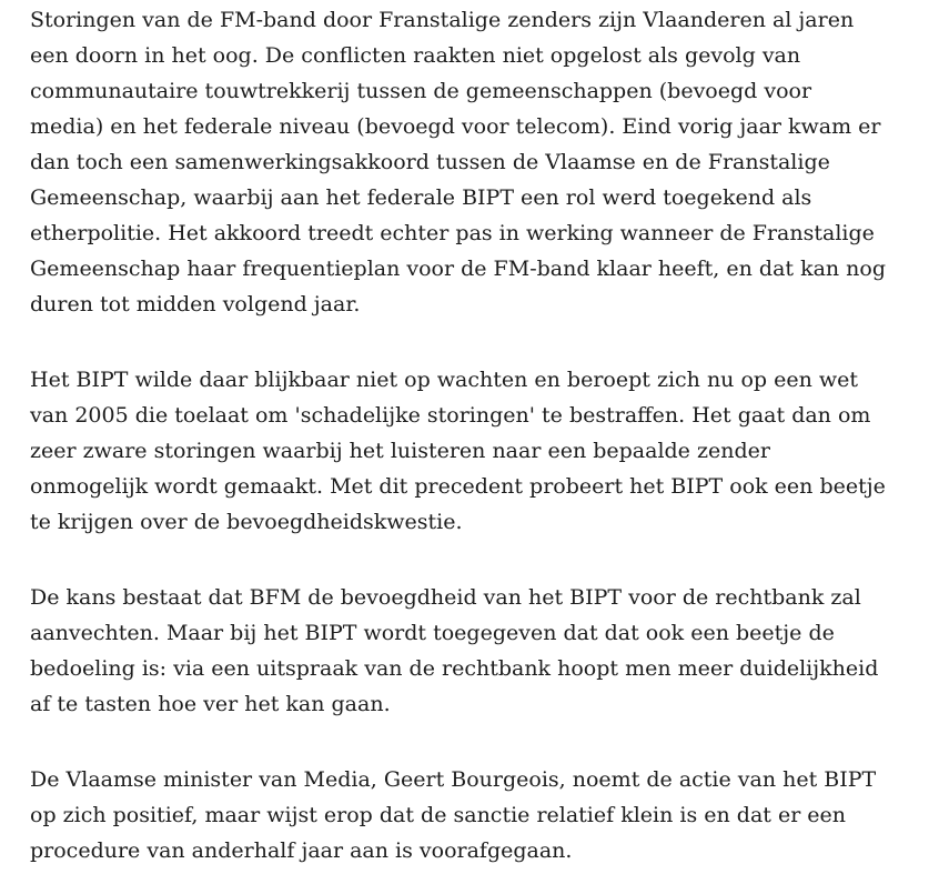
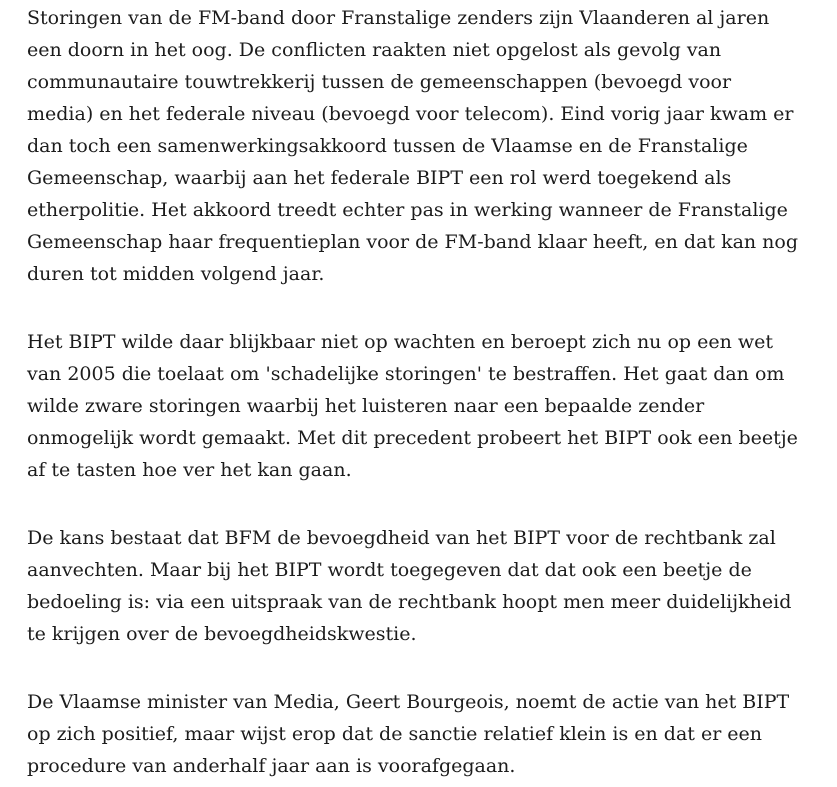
  Storingen van de FM-band door Franstalige zenders zijn Vlaanderen al jaren
  een doorn in het oog. De conflicten raakten niet opgelost als gevolg van
  communautaire touwtrekkerij tussen de gemeenschappen (bevoegd voor
  media) en het federale niveau (bevoegd voor telecom). Eind vorig jaar kwam er
  dan toch een samenwerkingsakkoord tussen de Vlaamse en de Franstalige
  Gemeenschap, waarbij aan het federale BIPT een rol werd toegekend als
  etherpolitie. Het akkoord treedt echter pas in werking wanneer de Franstalige
  Gemeenschap haar frequentieplan voor de FM-band klaar heeft, en dat kan nog
  duren tot midden volgend jaar.
  Het BIPT wilde daar blijkbaar niet op wachten en beroept zich nu op een wet
  van 2005 die toelaat om 'schadelijke storingen' te bestraffen. Het gaat dan om
- zeer zware storingen waarbij het luisteren naar een bepaalde zender
+ wilde zware storingen waarbij het luisteren naar een bepaalde zender
  onmogelijk wordt gemaakt. Met dit precedent probeert het BIPT ook een beetje
- te krijgen over de bevoegdheidskwestie.
+ af te tasten hoe ver het kan gaan.
  De kans bestaat dat BFM de bevoegdheid van het BIPT voor de rechtbank zal
  aanvechten. Maar bij het BIPT wordt toegegeven dat dat ook een beetje de
  bedoeling is: via een uitspraak van de rechtbank hoopt men meer duidelijkheid
- af te tasten hoe ver het kan gaan.
+ te krijgen over de bevoegdheidskwestie.
  De Vlaamse minister van Media, Geert Bourgeois, noemt de actie van het BIPT
  op zich positief, maar wijst erop dat de sanctie relatief klein is en dat er een
  procedure van anderhalf jaar aan is voorafgegaan.
